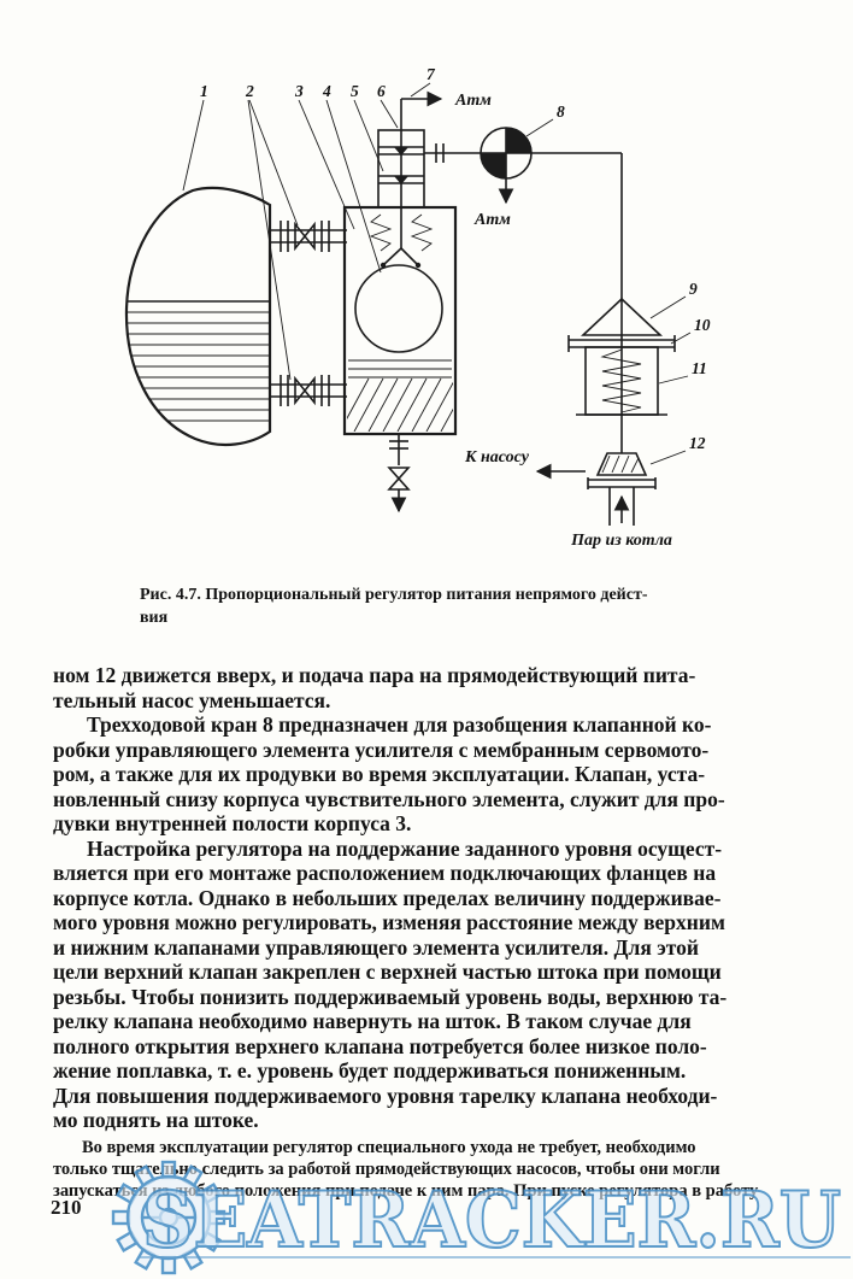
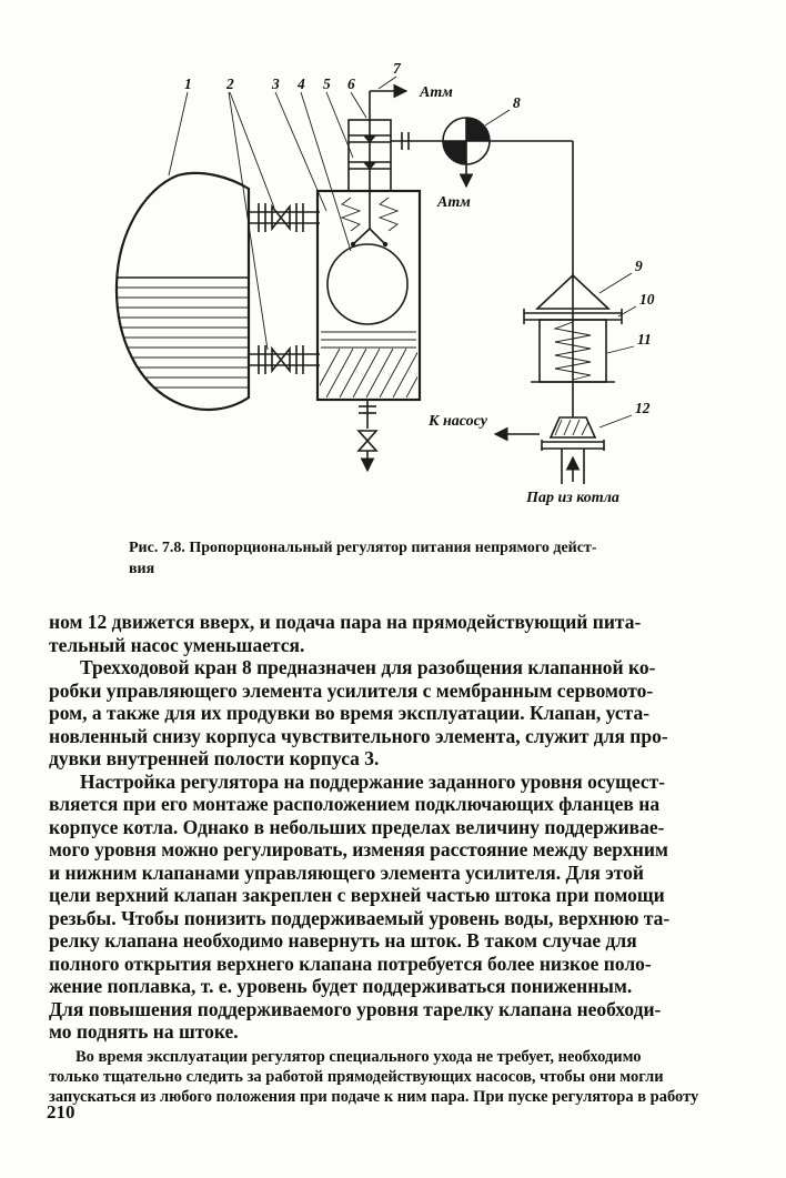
  Атм
  Атм
  К насосу
  Пар из котла
  1
  2
  3
  4
  5
  6
  7
  8
  9
  10
  11
  12
- Рис. 4.7. Пропорциональный регулятор питания непрямого дейст-
+ Рис. 7.8. Пропорциональный регулятор питания непрямого дейст-
  вия
  ном 12 движется вверх, и подача пара на прямодействующий пита-
  тельный насос уменьшается.
  Трехходовой кран 8 предназначен для разобщения клапанной ко-
  робки управляющего элемента усилителя с мембранным сервомото-
  ром, а также для их продувки во время эксплуатации. Клапан, уста-
  новленный снизу корпуса чувствительного элемента, служит для про-
  дувки внутренней полости корпуса 3.
  Настройка регулятора на поддержание заданного уровня осущест-
  вляется при его монтаже расположением подключающих фланцев на
  корпусе котла. Однако в небольших пределах величину поддерживае-
  мого уровня можно регулировать, изменяя расстояние между верхним
  и нижним клапанами управляющего элемента усилителя. Для этой
  цели верхний клапан закреплен с верхней частью штока при помощи
  резьбы. Чтобы понизить поддерживаемый уровень воды, верхнюю та-
  релку клапана необходимо навернуть на шток. В таком случае для
  полного открытия верхнего клапана потребуется более низкое поло-
  жение поплавка, т. е. уровень будет поддерживаться пониженным.
  Для повышения поддерживаемого уровня тарелку клапана необходи-
  мо поднять на штоке.
  Во время эксплуатации регулятор специального ухода не требует, необходимо
  только тщательно следить за работой прямодействующих насосов, чтобы они могли
  запускаться из любого положения при подаче к ним пара. При пуске регулятора в работу
  210
- SEATRACKER.RU
